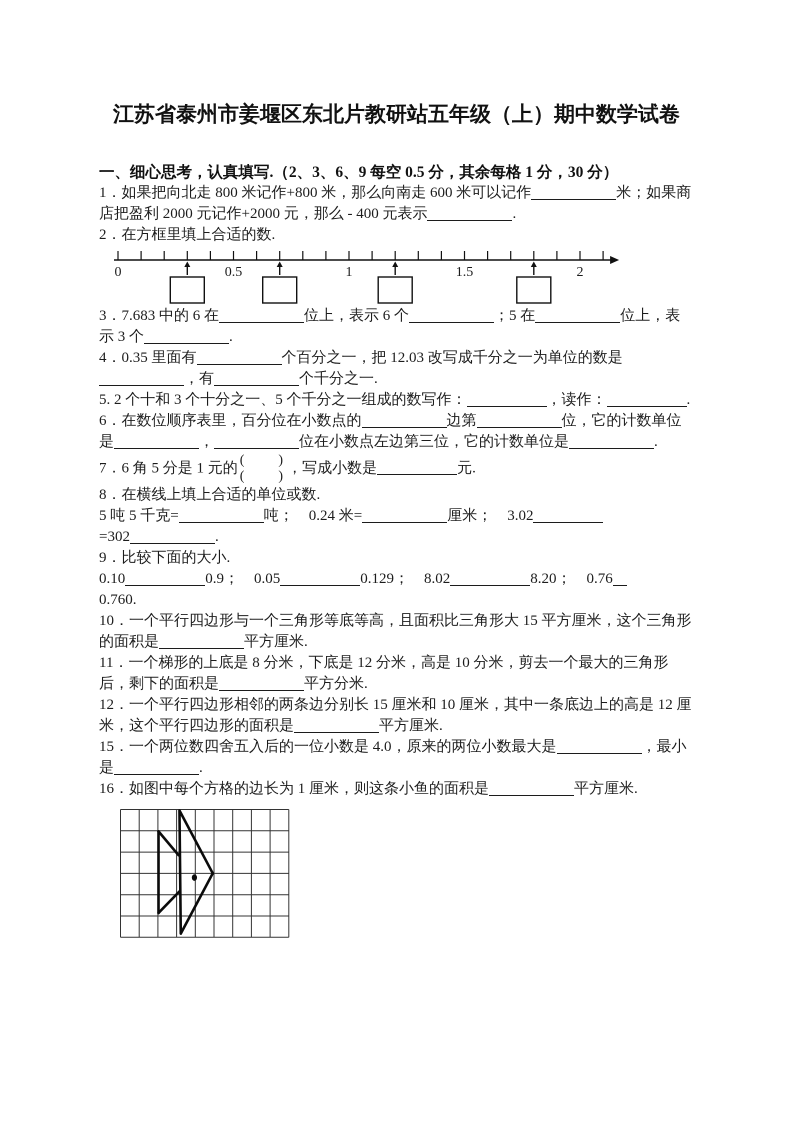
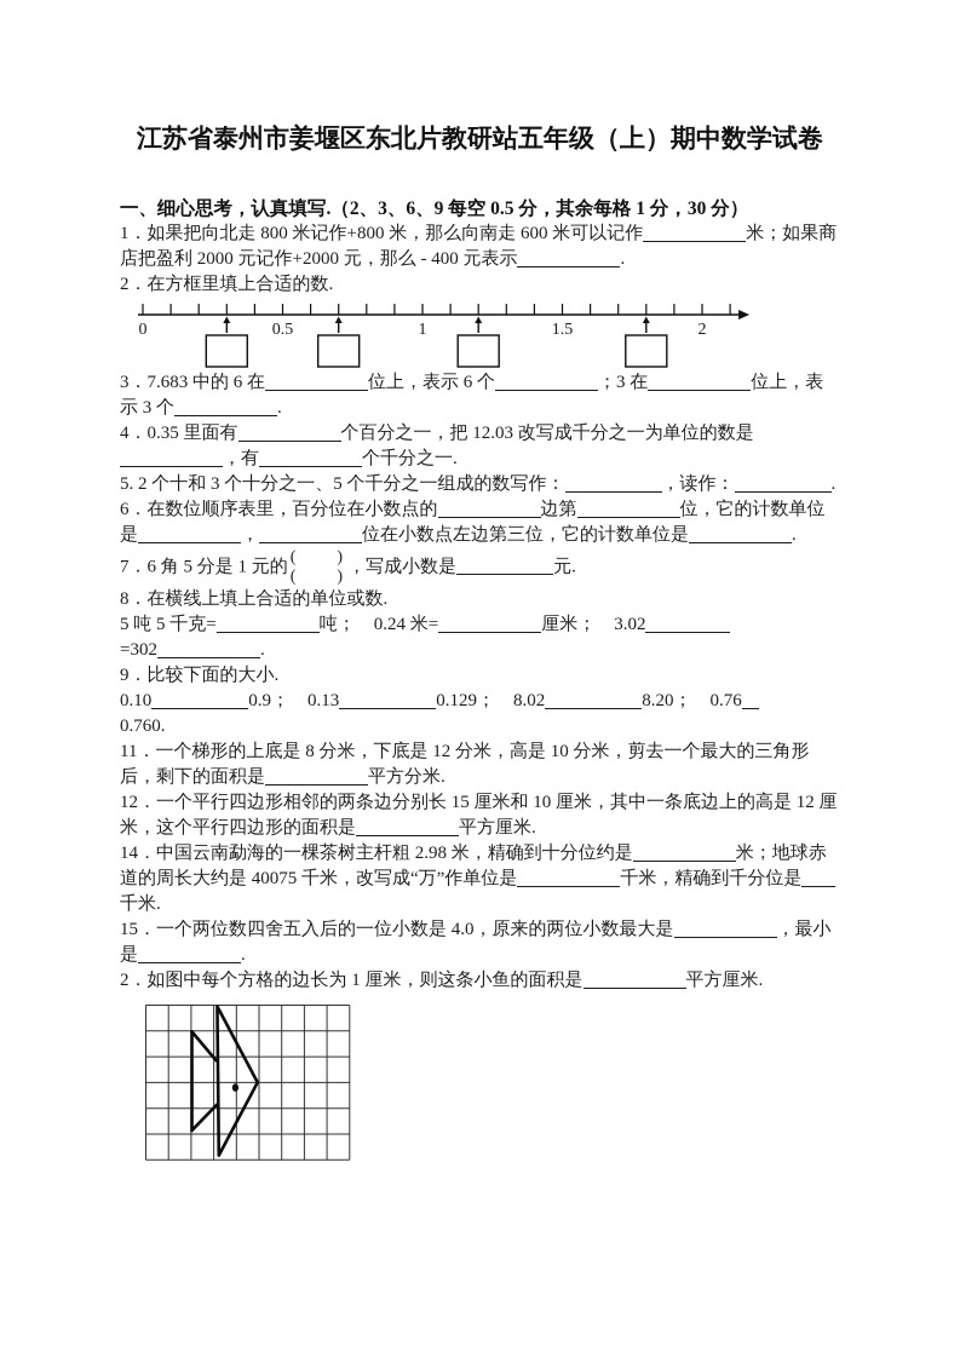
  江苏省泰州市姜堰区东北片教研站五年级（上）期中数学试卷
  一、细心思考，认真填写.（2、3、6、9 每空 0.5 分，其余每格 1 分，30 分）
  1．如果把向北走 800 米记作+800 米，那么向南走 600 米可以记作 米；如果商店把盈利 2000 元记作+2000 元，那么 - 400 元表示 .
  2．在方框里填上合适的数.
  0
  0.5
  1
  1.5
  2
- 3．7.683 中的 6 在 位上，表示 6 个 ；5 在 位上，表示 3 个 .
+ 3．7.683 中的 6 在 位上，表示 6 个 ；3 在 位上，表示 3 个 .
  4．0.35 里面有 个百分之一，把 12.03 改写成千分之一为单位的数是，有 个千分之一.
  5. 2 个十和 3 个十分之一、5 个千分之一组成的数写作： ，读作： .
  6．在数位顺序表里，百分位在小数点的 边第 位，它的计数单位是 ， 位在小数点左边第三位，它的计数单位是 .
  7．6 角 5 分是 1 元的
  ( )
  ( )
  ，写成小数是 元.
  8．在横线上填上合适的单位或数.
  5 吨 5 千克= 吨； 0.24 米= 厘米； 3.02
  =302 .
  9．比较下面的大小.
- 0.10 0.9； 0.05 0.129； 8.02 8.20； 0.76
+ 0.10 0.9； 0.13 0.129； 8.02 8.20； 0.76
  0.760.
- 10．一个平行四边形与一个三角形等底等高，且面积比三角形大 15 平方厘米，这个三角形的面积是 平方厘米.
  11．一个梯形的上底是 8 分米，下底是 12 分米，高是 10 分米，剪去一个最大的三角形后，剩下的面积是 平方分米.
  12．一个平行四边形相邻的两条边分别长 15 厘米和 10 厘米，其中一条底边上的高是 12 厘米，这个平行四边形的面积是 平方厘米.
+ 14．中国云南勐海的一棵茶树主杆粗 2.98 米，精确到十分位约是 米；地球赤道的周长大约是 40075 千米，改写成“万”作单位是 千米，精确到千分位是
+ 千米.
  15．一个两位数四舍五入后的一位小数是 4.0，原来的两位小数最大是 ，最小是 .
- 16．如图中每个方格的边长为 1 厘米，则这条小鱼的面积是 平方厘米.
+ 2．如图中每个方格的边长为 1 厘米，则这条小鱼的面积是 平方厘米.
